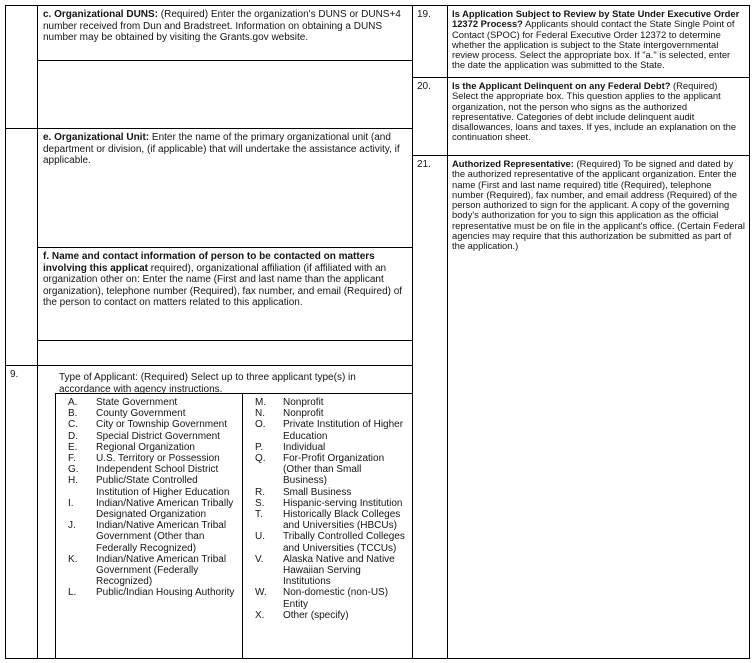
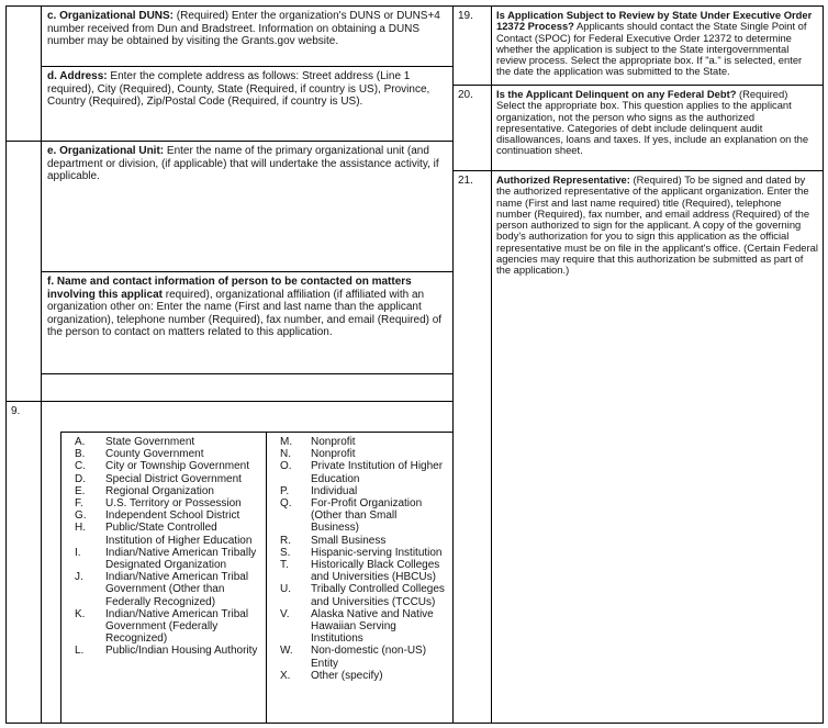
  9.
  c. Organizational DUNS: (Required) Enter the organization's DUNS or DUNS+4 number received from Dun and Bradstreet. Information on obtaining a DUNS number may be obtained by visiting the Grants.gov website.
+ d. Address: Enter the complete address as follows: Street address (Line 1 required), City (Required), County, State (Required, if country is US), Province, Country (Required), Zip/Postal Code (Required, if country is US).
  e. Organizational Unit: Enter the name of the primary organizational unit (and department or division, (if applicable) that will undertake the assistance activity, if applicable.
  f. Name and contact information of person to be contacted on matters involving this applicat required), organizational affiliation (if affiliated with an organization other on: Enter the name (First and last name than the applicant organization), telephone number (Required), fax number, and email (Required) of the person to contact on matters related to this application.
- Type of Applicant: (Required) Select up to three applicant type(s) in accordance with agency instructions.
  A.
  State Government
  B.
  County Government
  C.
  City or Township Government
  D.
  Special District Government
  E.
  Regional Organization
  F.
  U.S. Territory or Possession
  G.
  Independent School District
  H.
  Public/State Controlled Institution of Higher Education
  I.
  Indian/Native American Tribally Designated Organization
  J.
  Indian/Native American Tribal Government (Other than Federally Recognized)
  K.
  Indian/Native American Tribal Government (Federally Recognized)
  L.
  Public/Indian Housing Authority
  M.
  Nonprofit
  N.
  Nonprofit
  O.
  Private Institution of Higher Education
  P.
  Individual
  Q.
  For-Profit Organization (Other than Small Business)
  R.
  Small Business
  S.
  Hispanic-serving Institution
  T.
  Historically Black Colleges and Universities (HBCUs)
  U.
  Tribally Controlled Colleges and Universities (TCCUs)
  V.
  Alaska Native and Native Hawaiian Serving Institutions
  W.
  Non-domestic (non-US) Entity
  X.
  Other (specify)
  19.
  20.
  21.
  Is Application Subject to Review by State Under Executive Order 12372 Process? Applicants should contact the State Single Point of Contact (SPOC) for Federal Executive Order 12372 to determine whether the application is subject to the State intergovernmental review process. Select the appropriate box. If "a." is selected, enter the date the application was submitted to the State.
  Is the Applicant Delinquent on any Federal Debt? (Required) Select the appropriate box. This question applies to the applicant organization, not the person who signs as the authorized representative. Categories of debt include delinquent audit disallowances, loans and taxes. If yes, include an explanation on the continuation sheet.
  Authorized Representative: (Required) To be signed and dated by the authorized representative of the applicant organization. Enter the name (First and last name required) title (Required), telephone number (Required), fax number, and email address (Required) of the person authorized to sign for the applicant. A copy of the governing body's authorization for you to sign this application as the official representative must be on file in the applicant's office. (Certain Federal agencies may require that this authorization be submitted as part of the application.)
